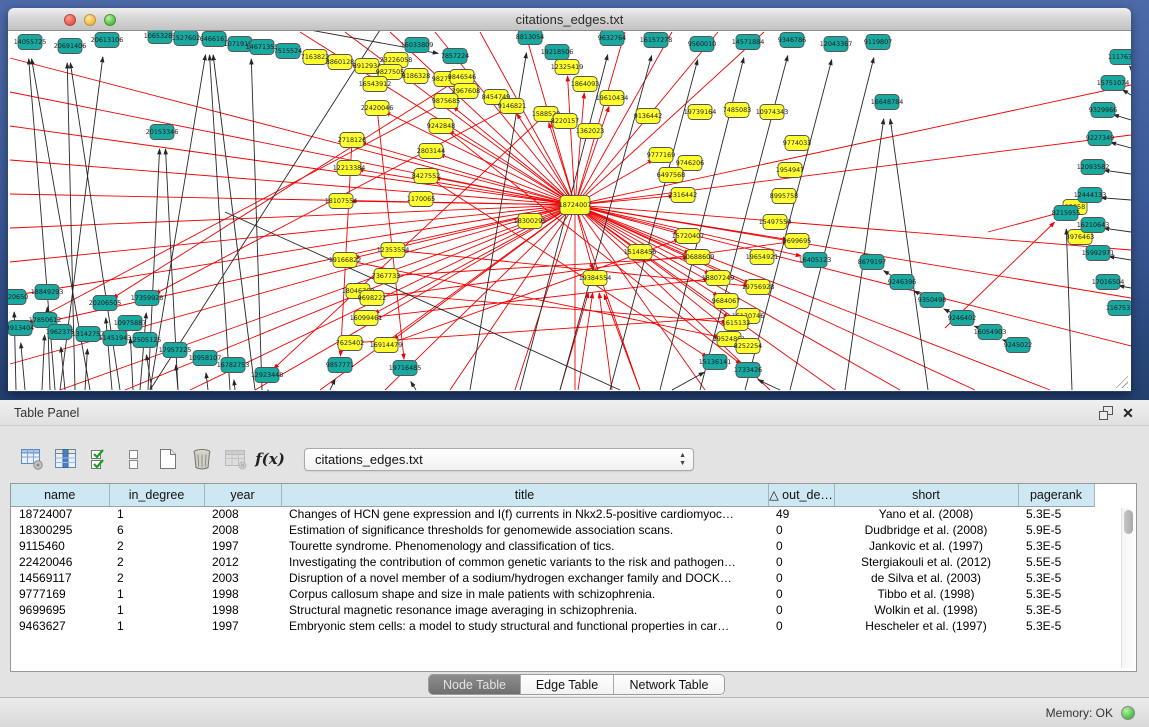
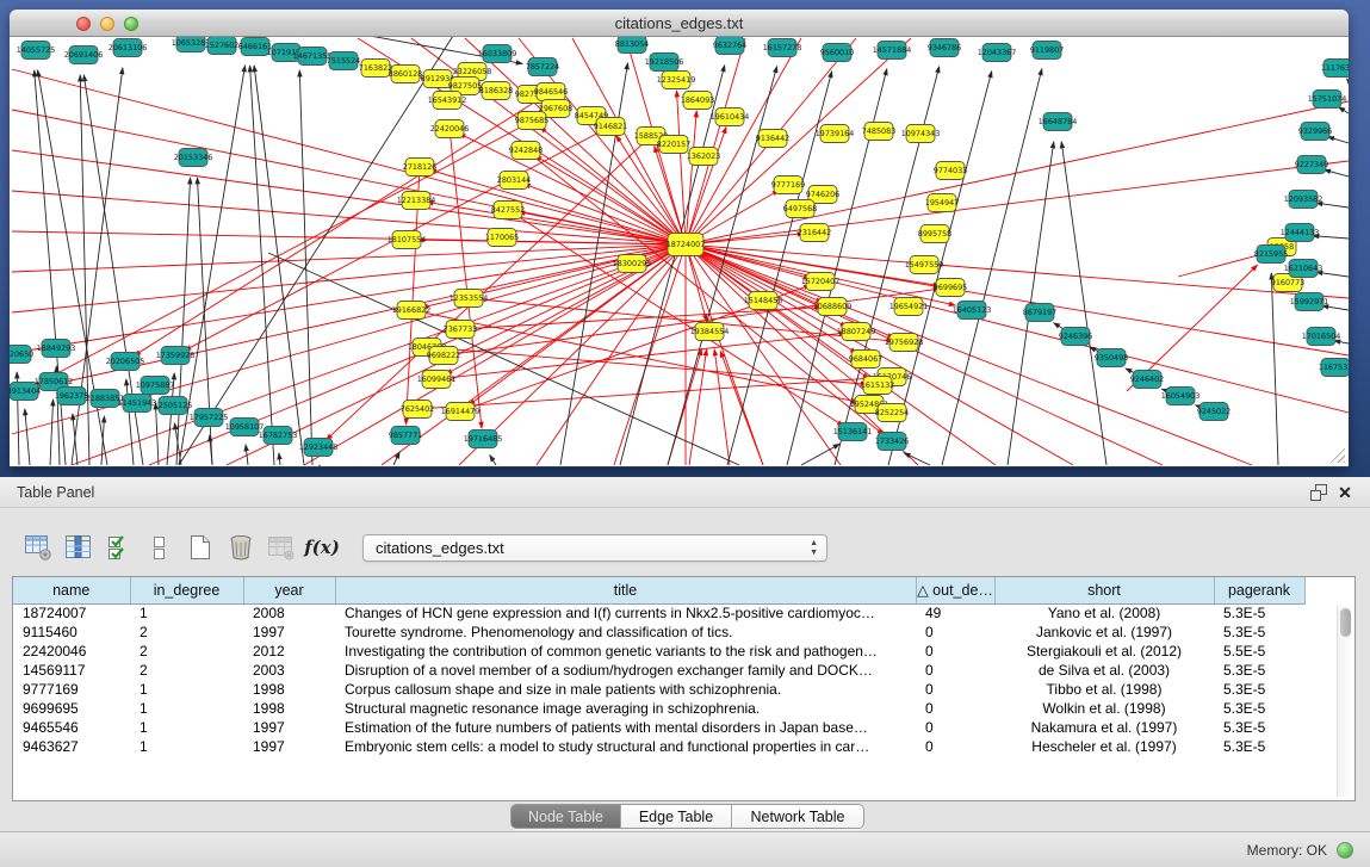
  citations_edges.txt
  18300295
  7163822
  8860128
  891293
  23226058
  9827505
  16543912
  8186328
  9846546
  2967608
  9875685
  8454749
  9146821
  22420046
  2718126
  2803144
  15885
  8220157
  12213384
  8427552
  18107554
  1170065
  12325419
  1864093
  19610434
  9136442
  19739164
  7485083
  10974343
  9774033
  1954947
  8995758
  15497559
  9777169
  9746206
  6497568
  2316442
  15148456
  19166822
  12353554
  7367733
  9698222
  16099461
  7625402
  16914479
  19384554
  15720407
  10688609
  18807249
  19654921
  9699695
  19756928
  9684067
  1615132
  195248
  8252254
- 3976463
+ 9160773
  14055725
  20691406
  20613106
  1065328
  1527602
  6466161
  107191
  1467135
  7515524
  16033809
  7857224
  8813054
  19218506
  9632764
  16157278
  9560010
  14571884
  9346786
  12043367
  9119807
  20153346
  16648784
  111763
  15751074
  9329966
  9227349
  12093582
  12444133
  8215955
  16210643
  15992971
  17016504
  116753
  8679197
  9246396
  9350498
  9246402
  16054903
  9245022
  16405123
  20650
  18849293
  3913404
  17850612
  1962375
- 13142757
+ 21883851
  11451943
  20206505
  17359928
  10975887
  12505125
  17957225
  10958107
  16782753
  12923448
  9857771
  19716485
  15136141
  1733426
  18724007
  Table Panel
  ✕
  f(x)
  citations_edges.txt
  name	in_degree	year	title	△ out_de…	short	pagerank
  18724007	1	2008	Changes of HCN gene expression and I(f) currents in Nkx2.5-positive cardiomyoc…	49	Yano et al. (2008)	5.3E-5
- 18300295	6	2008	Estimation of significance thresholds for genomewide association scans.	0	Dudbridge et al. (2008)	5.9E-5
  9115460	2	1997	Tourette syndrome. Phenomenology and classification of tics.	0	Jankovic et al. (1997)	5.3E-5
  22420046	2	2012	Investigating the contribution of common genetic variants to the risk and pathogen…	0	Stergiakouli et al. (2012)	5.5E-5
  14569117	2	2003	Disruption of a novel member of a sodium/hydrogen exchanger family and DOCK…	0	de Silva et al. (2003)	5.3E-5
  9777169	1	1998	Corpus callosum shape and size in male patients with schizophrenia.	0	Tibbo et al. (1998)	5.3E-5
  9699695	1	1998	Structural magnetic resonance image averaging in schizophrenia.	0	Wolkin et al. (1998)	5.3E-5
+ 9465546	1	1997	Estimation of the future numbers of patients with mental disorders in Japan base…	0	Nakamura et al. (1997)	5.3E-5
  9463627	1	1997	Embryonic stem cells: a model to study structural and functional properties in car…	0	Hescheler et al. (1997)	5.3E-5
  Node Table
  Edge Table
  Network Table
  Memory: OK
